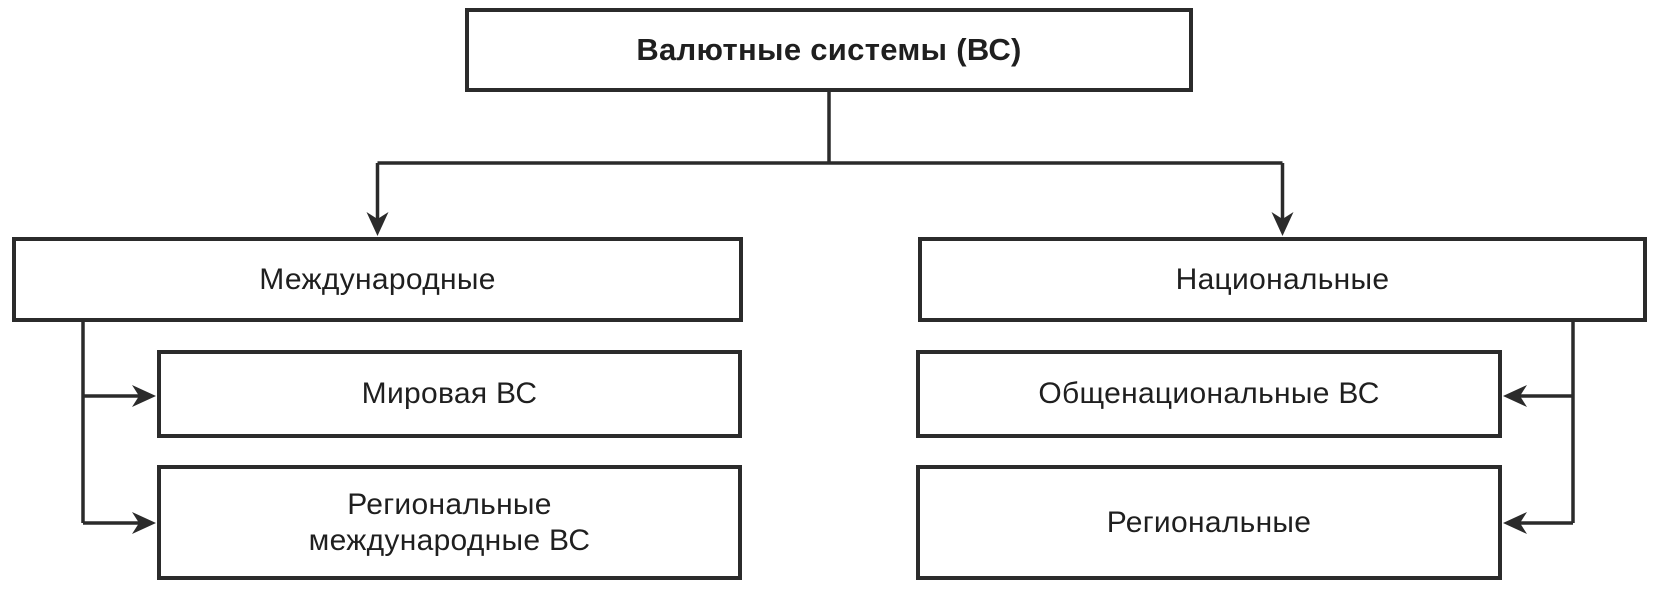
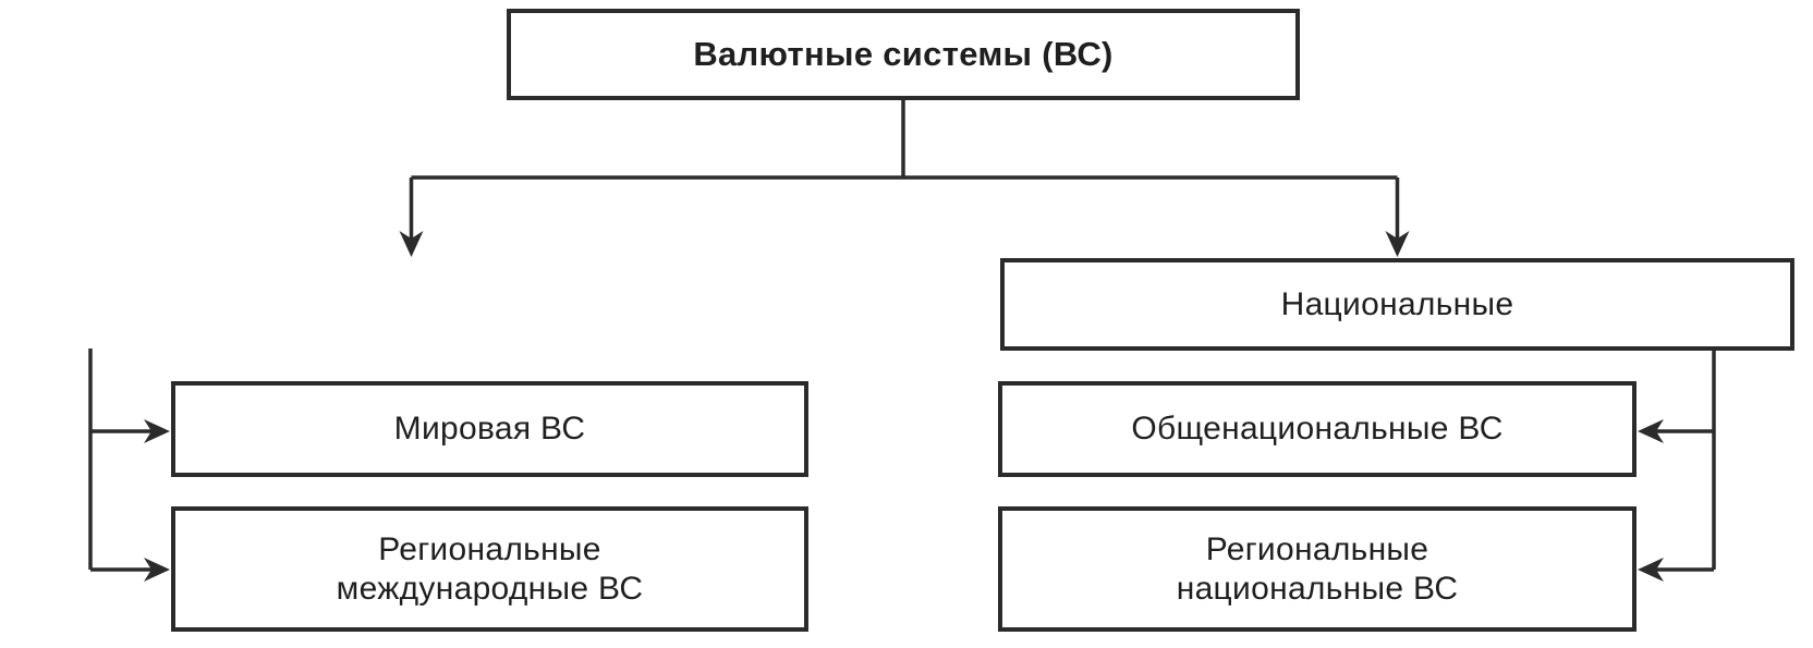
  Валютные системы (ВС)
- Международные
  Национальные
  Мировая ВС
  Региональные
  международные ВС
  Общенациональные ВС
  Региональные
+ национальные ВС
